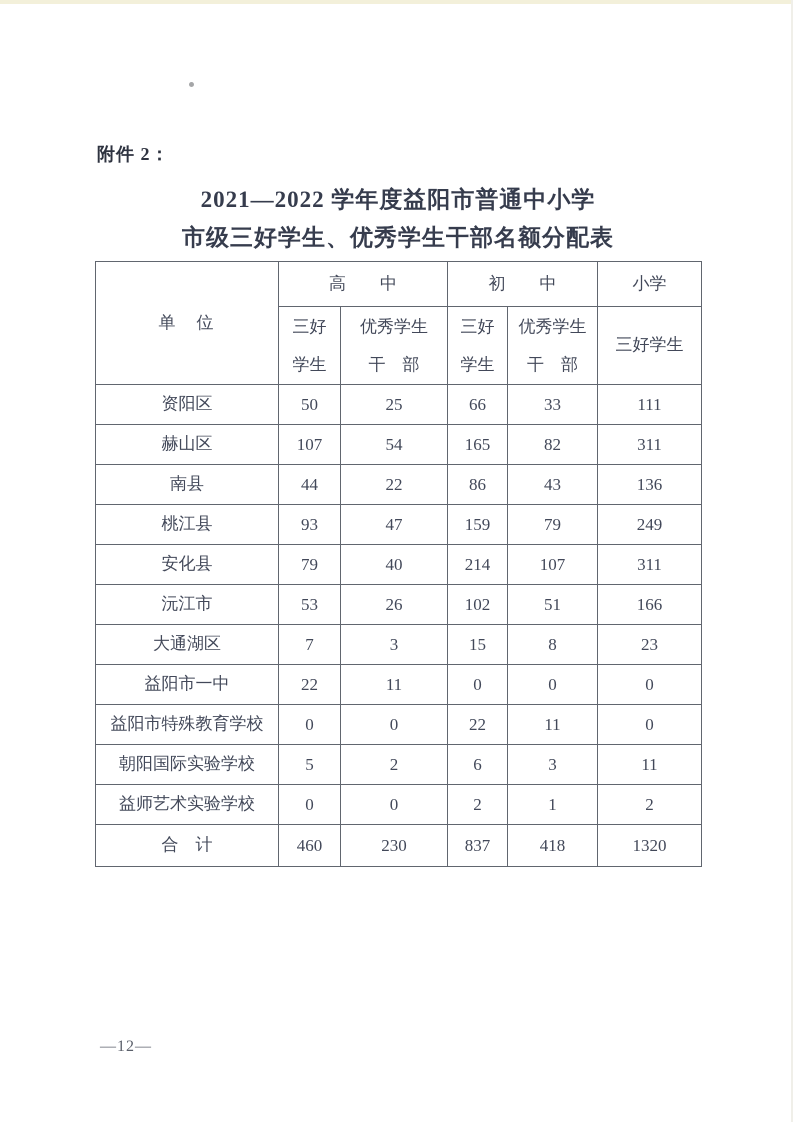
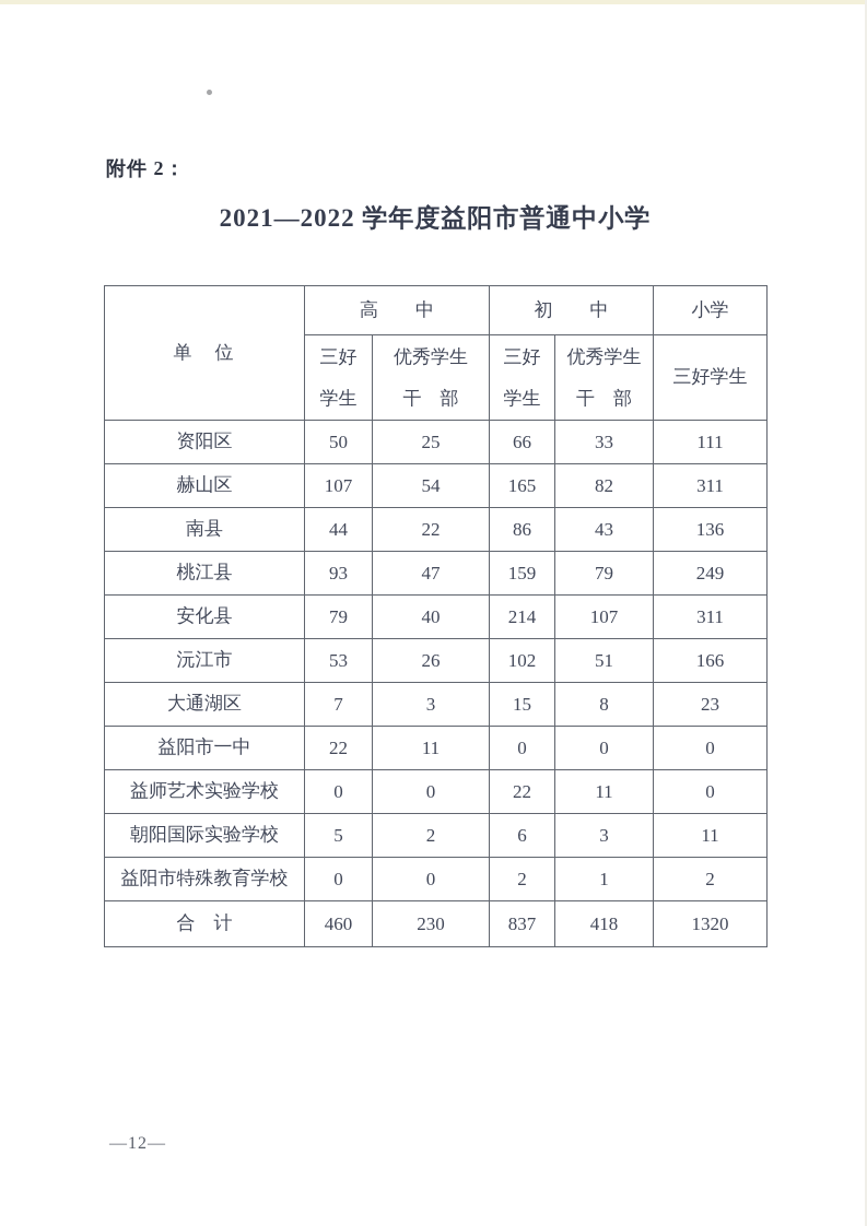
  附件 2：
  2021—2022 学年度益阳市普通中小学
- 市级三好学生、优秀学生干部名额分配表
  单 位	高 中	初 中	小学
  三好 学生	优秀学生 干 部	三好 学生	优秀学生 干 部	三好学生
  资阳区	50	25	66	33	111
  赫山区	107	54	165	82	311
  南县	44	22	86	43	136
  桃江县	93	47	159	79	249
  安化县	79	40	214	107	311
  沅江市	53	26	102	51	166
  大通湖区	7	3	15	8	23
  益阳市一中	22	11	0	0	0
- 益阳市特殊教育学校	0	0	22	11	0
+ 益师艺术实验学校	0	0	22	11	0
  朝阳国际实验学校	5	2	6	3	11
- 益师艺术实验学校	0	0	2	1	2
+ 益阳市特殊教育学校	0	0	2	1	2
  合 计	460	230	837	418	1320
  —12—
